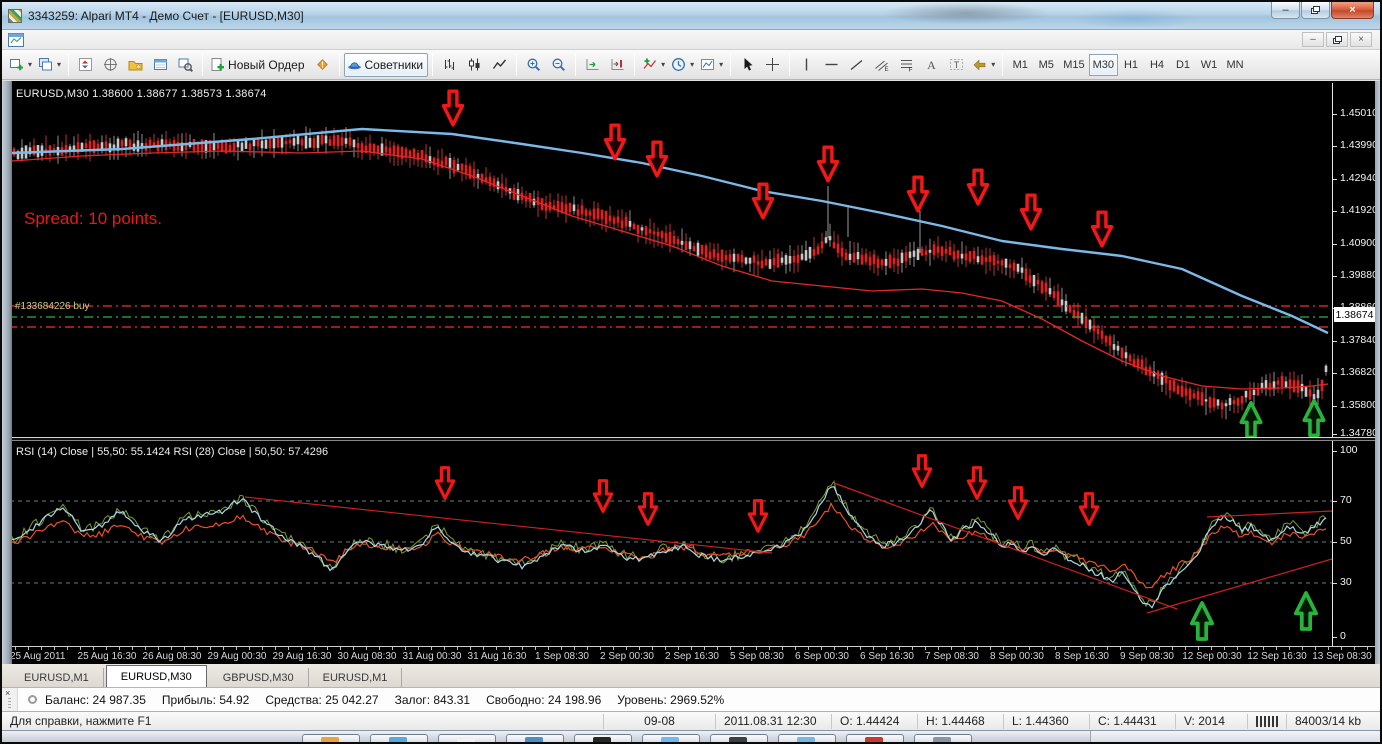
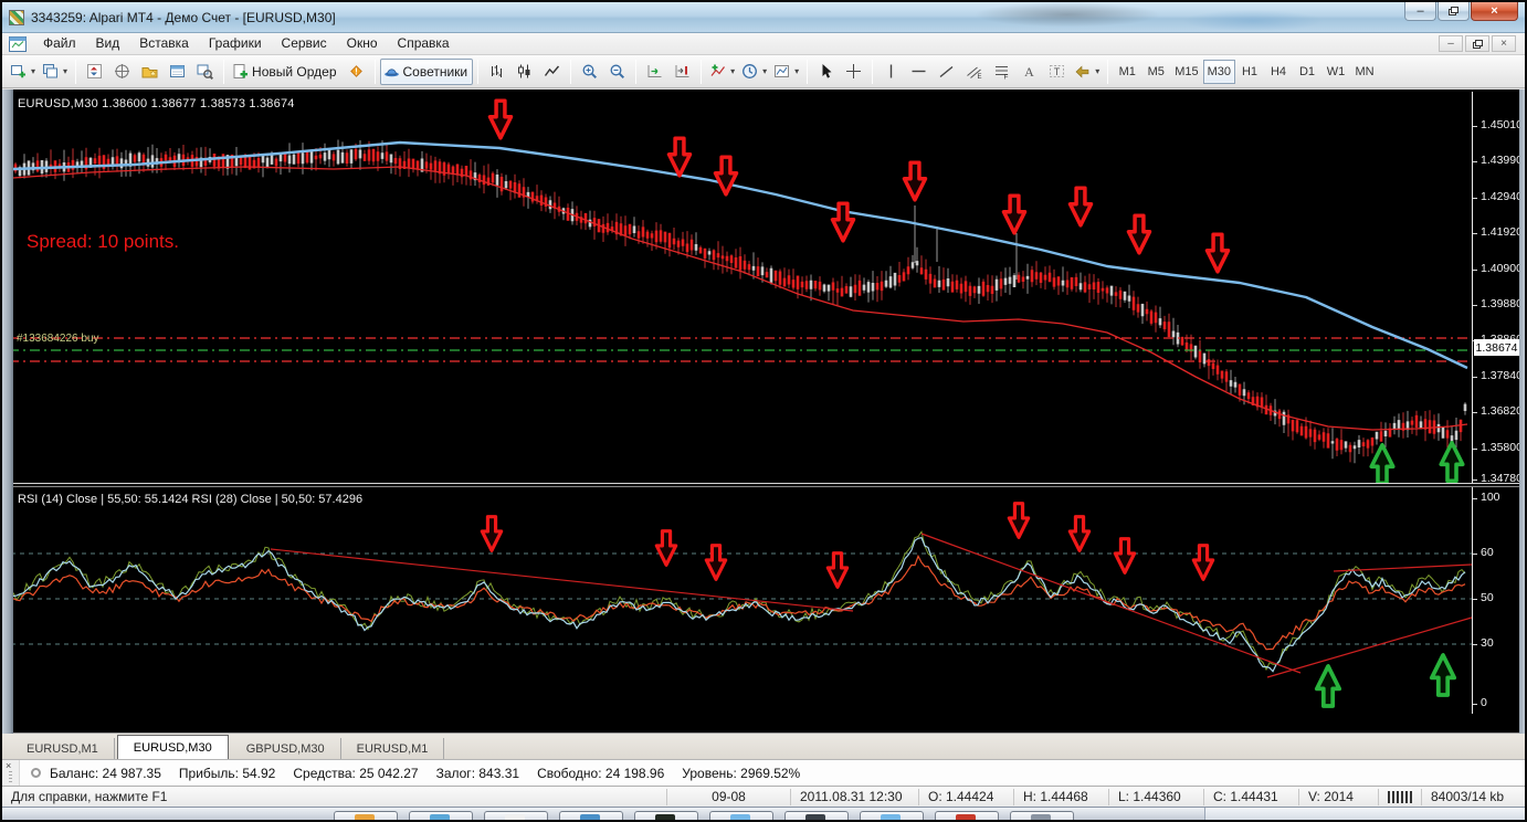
  3343259: Alpari MT4 - Демо Счет - [EURUSD,M30]
  –
  ×
+ Файл Вид Вставка Графики Сервис Окно Справка
  –
  ×
  ▾
  ▾
  Новый Ордер
  !
  Советники
  ▾
  ▾
  ▾
  A
  T
  ▾
  M1
  M5
  M15
  M30
  H1
  H4
  D1
  W1
  MN
  EURUSD,M30 1.38600 1.38677 1.38573 1.38674
  Spread: 10 points.
  #133684226 buy
  RSI (14) Close | 55,50: 55.1424 RSI (28) Close | 50,50: 57.4296
  1.4501
  1.4399
  1.4294
  1.4192
  1.4090
  1.3988
  1.3784
  1.3682
  1.3580
  1.3478
  1.38674
  100
- 70
+ 60
  50
  30
  0
- 25 Aug 2011
- 25 Aug 16:30
- 26 Aug 08:30
- 29 Aug 00:30
- 29 Aug 16:30
- 30 Aug 08:30
- 31 Aug 00:30
- 31 Aug 16:30
- 1 Sep 08:30
- 2 Sep 00:30
- 2 Sep 16:30
- 5 Sep 08:30
- 6 Sep 00:30
- 6 Sep 16:30
- 7 Sep 08:30
- 8 Sep 00:30
- 8 Sep 16:30
- 9 Sep 08:30
- 12 Sep 00:30
- 12 Sep 16:30
- 13 Sep 08:30
  EURUSD,M1
  EURUSD,M30
  GBPUSD,M30
  EURUSD,M1
  ×
  Баланс: 24 987.35
  Прибыль: 54.92
  Средства: 25 042.27
  Залог: 843.31
  Свободно: 24 198.96
  Уровень: 2969.52%
  Для справки, нажмите F1
  09-08
  2011.08.31 12:30
  O: 1.44424
  H: 1.44468
  L: 1.44360
  C: 1.44431
  V: 2014
  84003/14 kb
